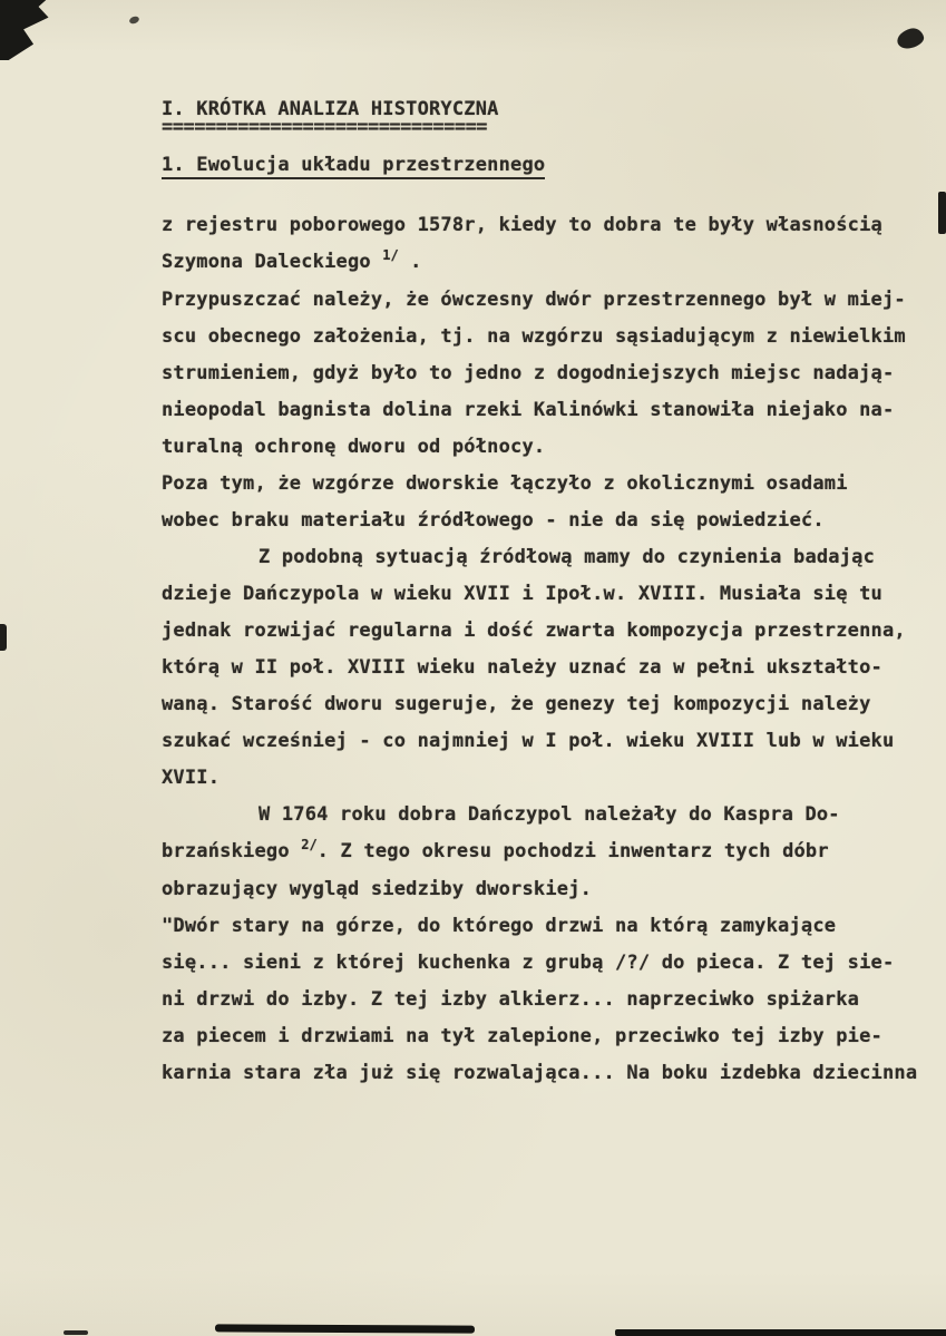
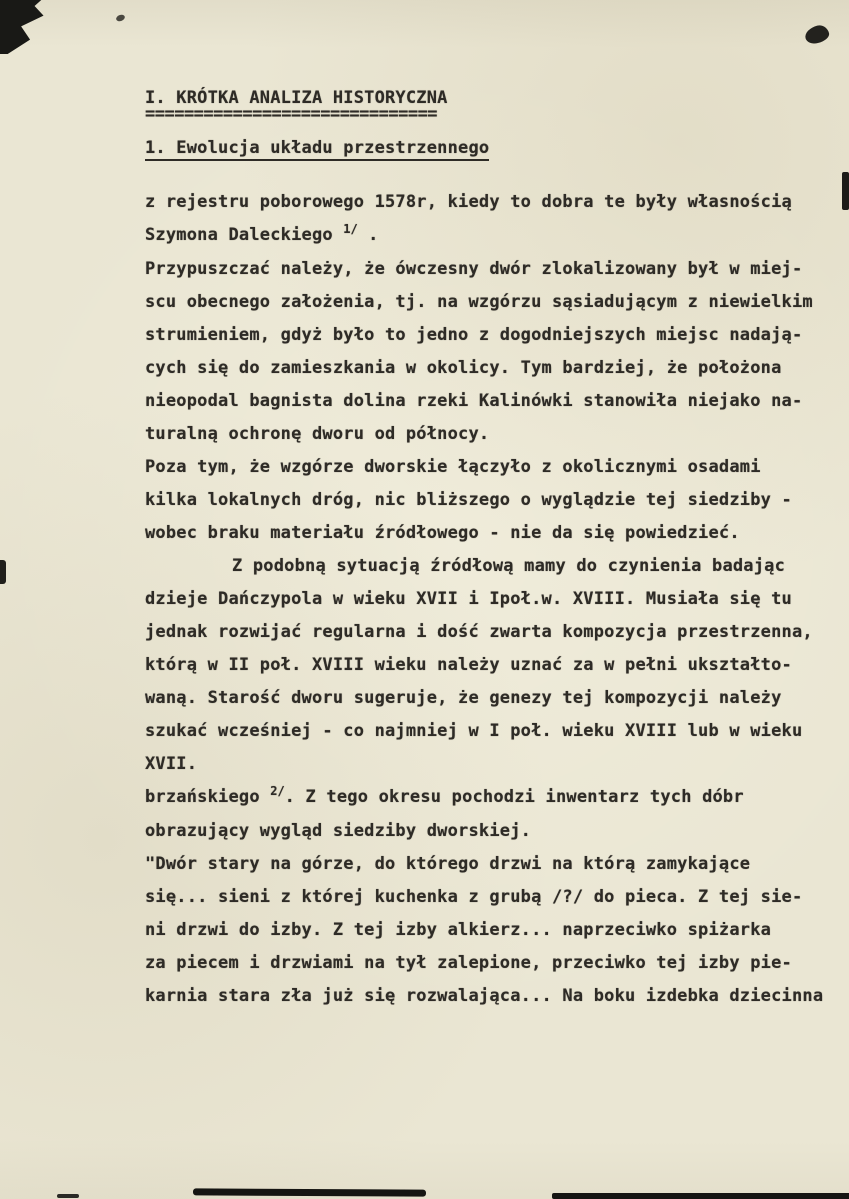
  I. KRÓTKA ANALIZA HISTORYCZNA
  ==============================
  1. Ewolucja układu przestrzennego
  z rejestru poborowego 1578r, kiedy to dobra te były własnością
  Szymona Daleckiego 1/ .
- Przypuszczać należy, że ówczesny dwór przestrzennego był w miej-
+ Przypuszczać należy, że ówczesny dwór zlokalizowany był w miej-
  scu obecnego założenia, tj. na wzgórzu sąsiadującym z niewielkim
  strumieniem, gdyż było to jedno z dogodniejszych miejsc nadają-
+ cych się do zamieszkania w okolicy. Tym bardziej, że położona
  nieopodal bagnista dolina rzeki Kalinówki stanowiła niejako na-
  turalną ochronę dworu od północy.
  Poza tym, że wzgórze dworskie łączyło z okolicznymi osadami
+ kilka lokalnych dróg, nic bliższego o wyglądzie tej siedziby -
  wobec braku materiału źródłowego - nie da się powiedzieć.
  Z podobną sytuacją źródłową mamy do czynienia badając
  dzieje Dańczypola w wieku XVII i Ipoł.w. XVIII. Musiała się tu
  jednak rozwijać regularna i dość zwarta kompozycja przestrzenna,
  którą w II poł. XVIII wieku należy uznać za w pełni ukształto-
  waną. Starość dworu sugeruje, że genezy tej kompozycji należy
  szukać wcześniej - co najmniej w I poł. wieku XVIII lub w wieku
  XVII.
- W 1764 roku dobra Dańczypol należały do Kaspra Do-
  brzańskiego 2/. Z tego okresu pochodzi inwentarz tych dóbr
  obrazujący wygląd siedziby dworskiej.
  "Dwór stary na górze, do którego drzwi na którą zamykające
  się... sieni z której kuchenka z grubą /?/ do pieca. Z tej sie-
  ni drzwi do izby. Z tej izby alkierz... naprzeciwko spiżarka
  za piecem i drzwiami na tył zalepione, przeciwko tej izby pie-
  karnia stara zła już się rozwalająca... Na boku izdebka dziecinna
